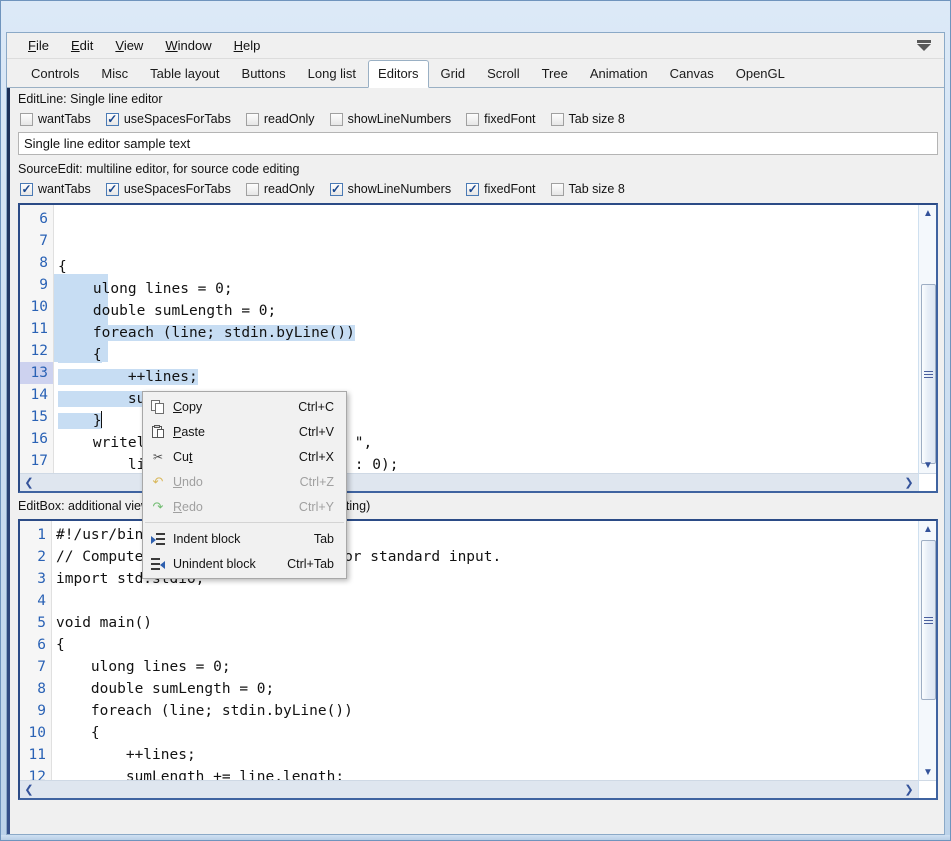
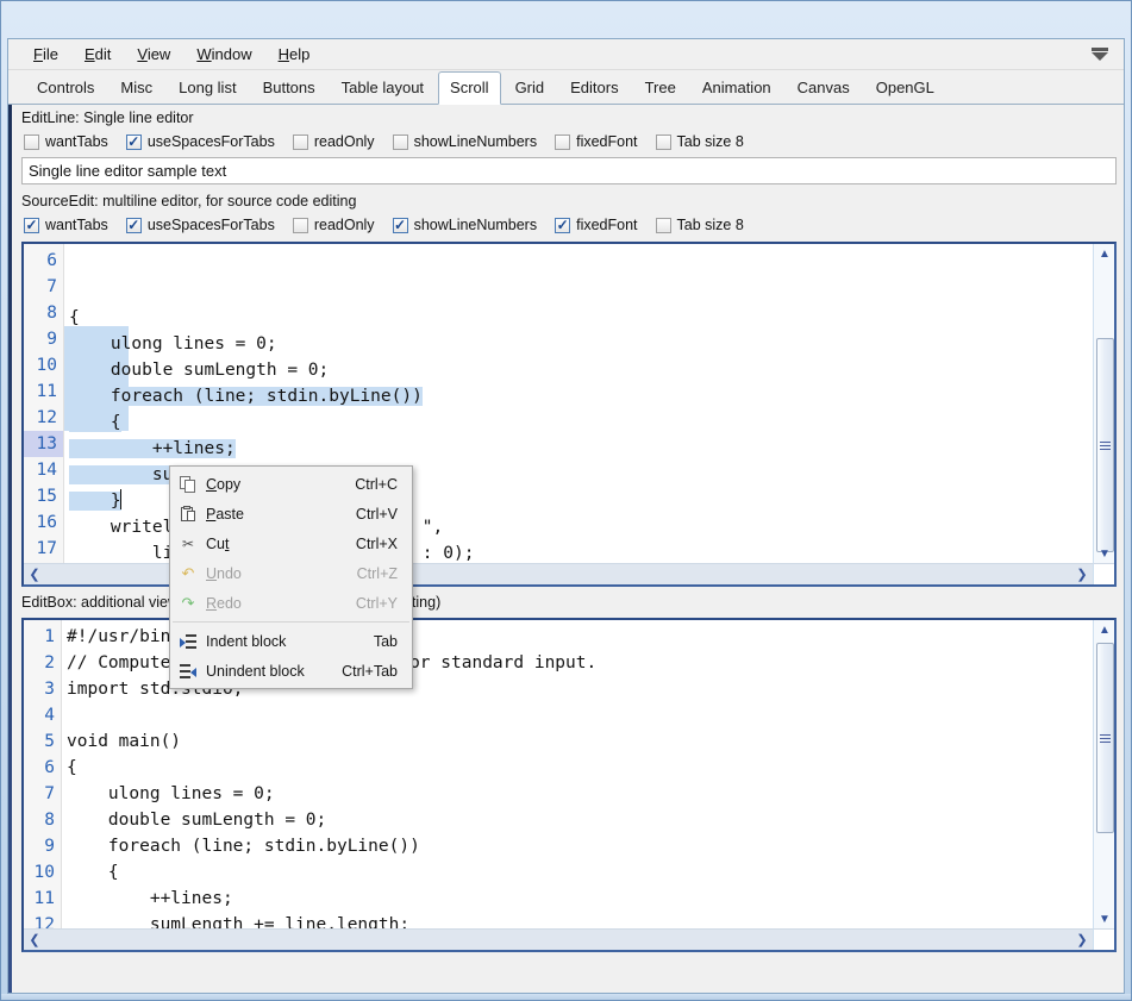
  File
  Edit
  View
  Window
  Help
  Controls
  Misc
- Table layout
+ Long list
  Buttons
- Long list
+ Table layout
- Editors
+ Scroll
  Grid
- Scroll
+ Editors
  Tree
  Animation
  Canvas
  OpenGL
  EditLine: Single line editor
  wantTabs
  ✓
  useSpacesForTabs
  readOnly
  showLineNumbers
  fixedFont
  Tab size 8
  Single line editor sample text
  SourceEdit: multiline editor, for source code editing
  ✓
  wantTabs
  ✓
  useSpacesForTabs
  readOnly
  ✓
  showLineNumbers
  ✓
  fixedFont
  Tab size 8
  6
  7
  8
  9
  10
  11
  12
  13
  14
  15
  16
  17
  {
  ulong lines = 0;
  double sumLength = 0;
  foreach (line; stdin.byLine())
  {
  ++lines;
  }
  ▲
  ▼
  ❮
  ❯
  1
  2
  3
  4
  5
  6
  7
  8
  9
  10
  11
  12
  import std.stdio;
  void main()
  {
  ulong lines = 0;
  double sumLength = 0;
  foreach (line; stdin.byLine())
  {
  ++lines;
  sumLength += line.length;
  ▲
  ▼
  ❮
  ❯
  Copy
  Ctrl+C
  Paste
  Ctrl+V
  ✂
  Cut
  Ctrl+X
  ↶
  Undo
  Ctrl+Z
  ↷
  Redo
  Ctrl+Y
  Indent block
  Tab
  Unindent block
  Ctrl+Tab
